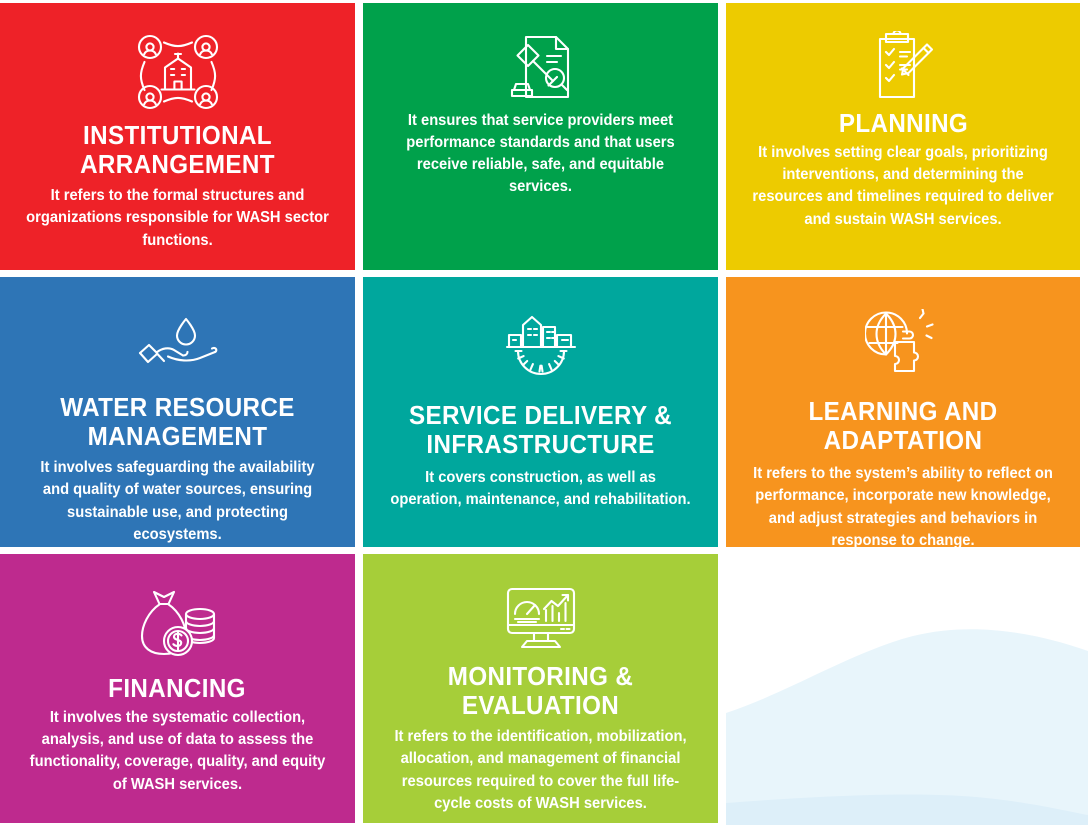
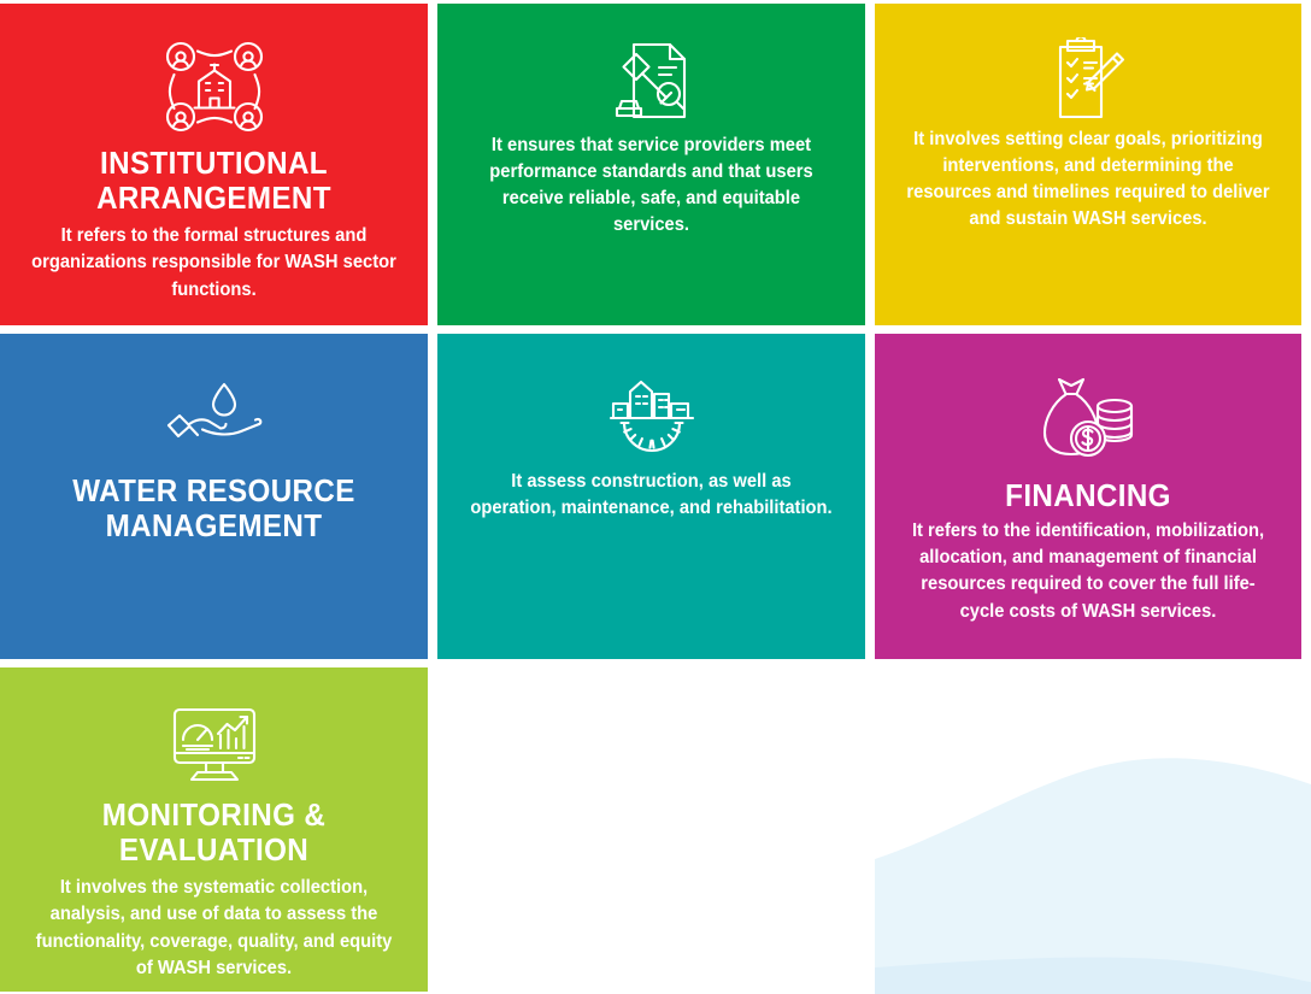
  INSTITUTIONAL ARRANGEMENT
  It refers to the formal structures and organizations responsible for WASH sector functions.
  It ensures that service providers meet performance standards and that users receive reliable, safe, and equitable services.
- PLANNING
  It involves setting clear goals, prioritizing interventions, and determining the resources and timelines required to deliver and sustain WASH services.
  WATER RESOURCE MANAGEMENT
- It involves safeguarding the availability and quality of water sources, ensuring sustainable use, and protecting ecosystems.
- SERVICE DELIVERY & INFRASTRUCTURE
- It covers construction, as well as operation, maintenance, and rehabilitation.
+ It assess construction, as well as operation, maintenance, and rehabilitation.
- LEARNING AND ADAPTATION
- It refers to the system’s ability to reflect on performance, incorporate new knowledge, and adjust strategies and behaviors in response to change.
  FINANCING
- It involves the systematic collection, analysis, and use of data to assess the functionality, coverage, quality, and equity of WASH services.
+ It refers to the identification, mobilization, allocation, and management of financial resources required to cover the full life-cycle costs of WASH services.
  MONITORING & EVALUATION
- It refers to the identification, mobilization, allocation, and management of financial resources required to cover the full life-cycle costs of WASH services.
+ It involves the systematic collection, analysis, and use of data to assess the functionality, coverage, quality, and equity of WASH services.
